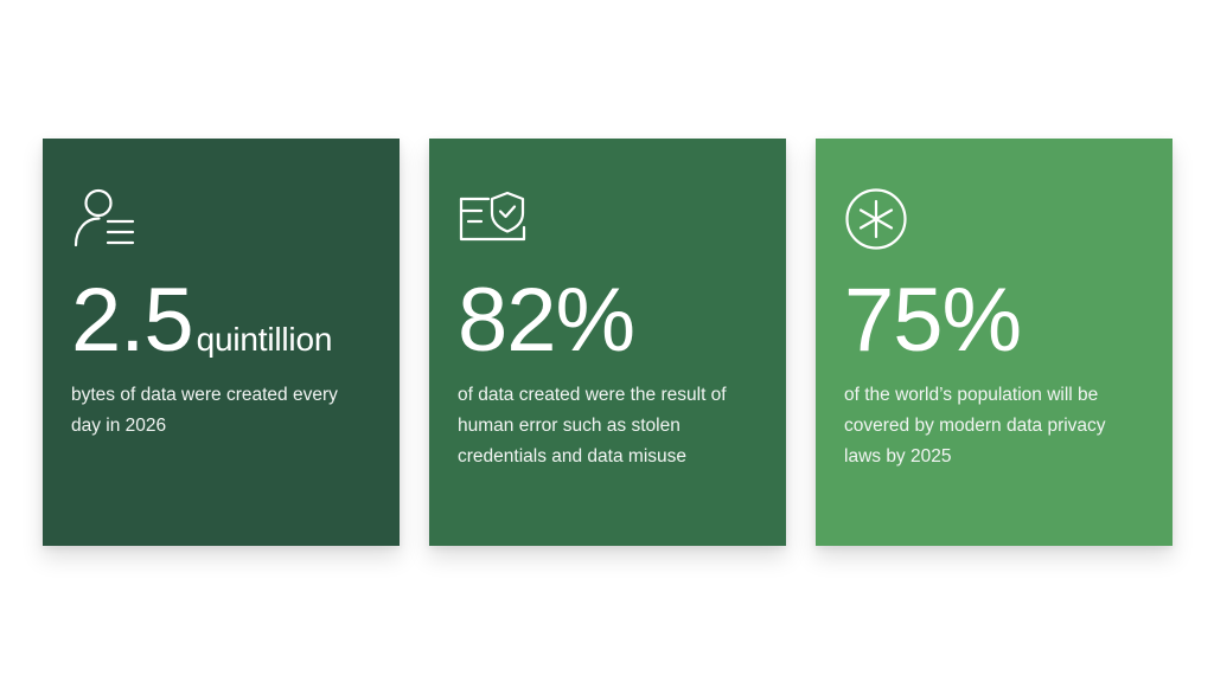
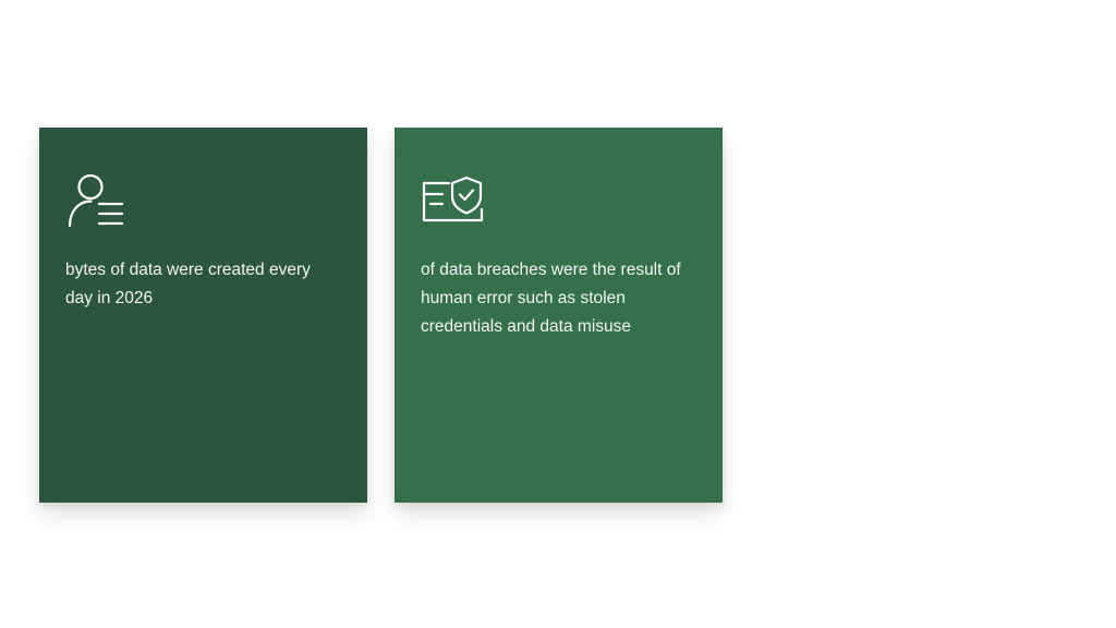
- 2.5
- quintillion
  bytes of data were created every day in 2026
- 82%
- of data created were the result of human error such as stolen credentials and data misuse
+ of data breaches were the result of human error such as stolen credentials and data misuse
- 75%
- of the world’s population will be covered by modern data privacy laws by 2025
